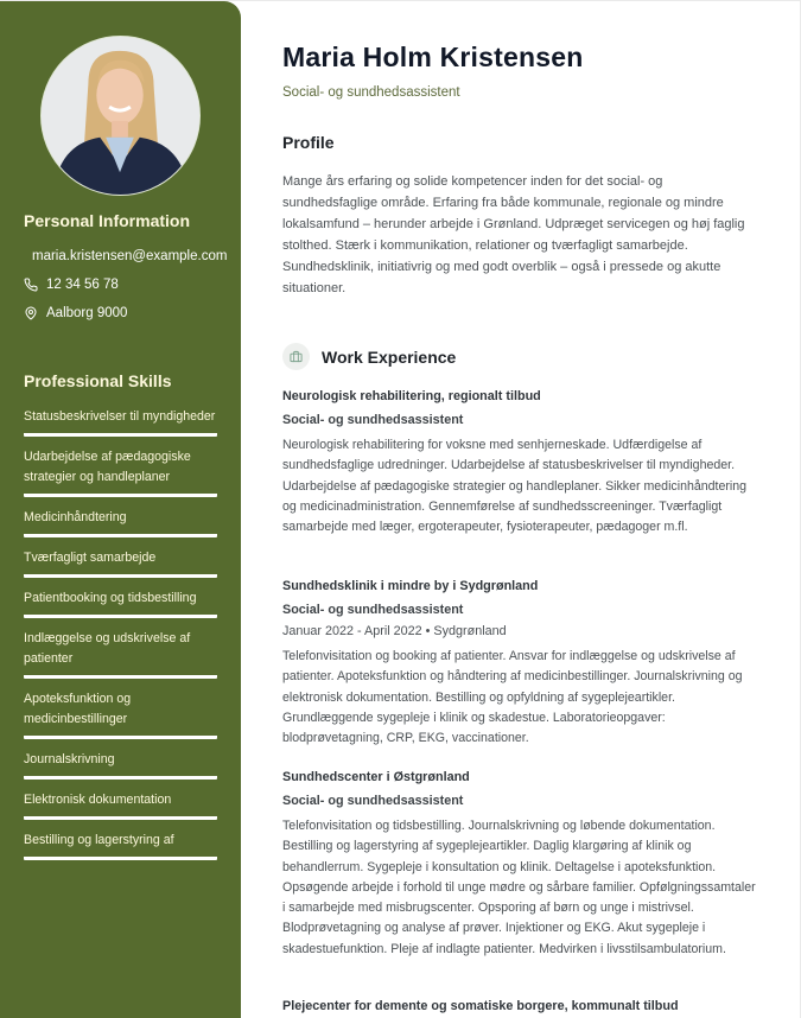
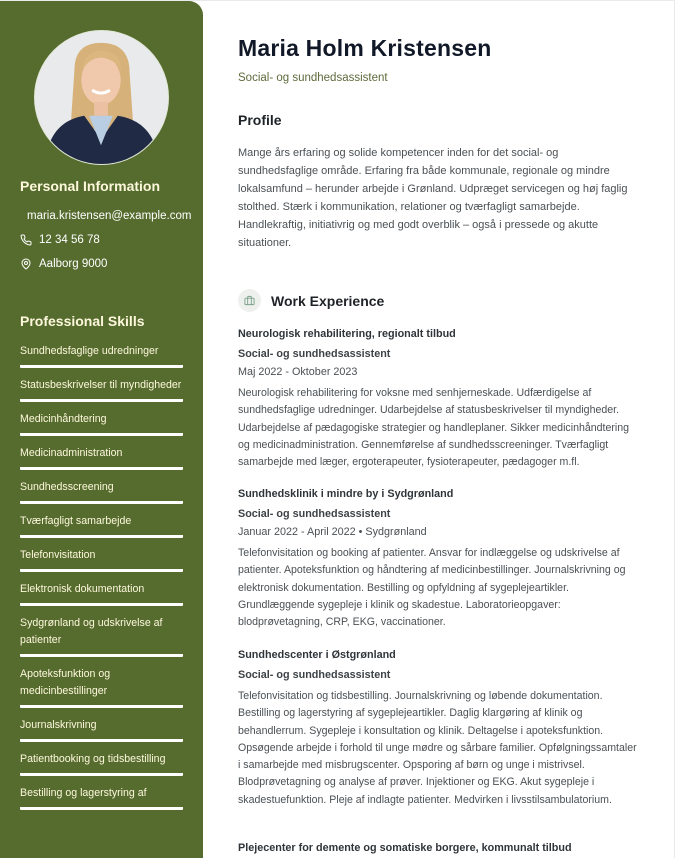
  Personal Information
  maria.kristensen@example.com
  12 34 56 78
  Aalborg 9000
  Professional Skills
+ Sundhedsfaglige udredninger
  Statusbeskrivelser til myndigheder
- Udarbejdelse af pædagogiske strategier og handleplaner
  Medicinhåndtering
+ Medicinadministration
+ Sundhedsscreening
  Tværfagligt samarbejde
+ Telefonvisitation
- Patientbooking og tidsbestilling
+ Elektronisk dokumentation
- Indlæggelse og udskrivelse af patienter
+ Sydgrønland og udskrivelse af patienter
  Apoteksfunktion og medicinbestillinger
  Journalskrivning
- Elektronisk dokumentation
+ Patientbooking og tidsbestilling
  Bestilling og lagerstyring af
  Maria Holm Kristensen
  Social- og sundhedsassistent
  Profile
- Mange års erfaring og solide kompetencer inden for det social- og sundhedsfaglige område. Erfaring fra både kommunale, regionale og mindre lokalsamfund – herunder arbejde i Grønland. Udpræget servicegen og høj faglig stolthed. Stærk i kommunikation, relationer og tværfagligt samarbejde. Sundhedsklinik, initiativrig og med godt overblik – også i pressede og akutte situationer.
+ Mange års erfaring og solide kompetencer inden for det social- og sundhedsfaglige område. Erfaring fra både kommunale, regionale og mindre lokalsamfund – herunder arbejde i Grønland. Udpræget servicegen og høj faglig stolthed. Stærk i kommunikation, relationer og tværfagligt samarbejde. Handlekraftig, initiativrig og med godt overblik – også i pressede og akutte situationer.
  Work Experience
  Neurologisk rehabilitering, regionalt tilbud
  Social- og sundhedsassistent
+ Maj 2022 - Oktober 2023
  Neurologisk rehabilitering for voksne med senhjerneskade. Udfærdigelse af sundhedsfaglige udredninger. Udarbejdelse af statusbeskrivelser til myndigheder. Udarbejdelse af pædagogiske strategier og handleplaner. Sikker medicinhåndtering og medicinadministration. Gennemførelse af sundhedsscreeninger. Tværfagligt samarbejde med læger, ergoterapeuter, fysioterapeuter, pædagoger m.fl.
  Sundhedsklinik i mindre by i Sydgrønland
  Social- og sundhedsassistent
  Januar 2022 - April 2022 • Sydgrønland
  Telefonvisitation og booking af patienter. Ansvar for indlæggelse og udskrivelse af patienter. Apoteksfunktion og håndtering af medicinbestillinger. Journalskrivning og elektronisk dokumentation. Bestilling og opfyldning af sygeplejeartikler. Grundlæggende sygepleje i klinik og skadestue. Laboratorieopgaver: blodprøvetagning, CRP, EKG, vaccinationer.
  Sundhedscenter i Østgrønland
  Social- og sundhedsassistent
  Telefonvisitation og tidsbestilling. Journalskrivning og løbende dokumentation. Bestilling og lagerstyring af sygeplejeartikler. Daglig klargøring af klinik og behandlerrum. Sygepleje i konsultation og klinik. Deltagelse i apoteksfunktion. Opsøgende arbejde i forhold til unge mødre og sårbare familier. Opfølgningssamtaler i samarbejde med misbrugscenter. Opsporing af børn og unge i mistrivsel. Blodprøvetagning og analyse af prøver. Injektioner og EKG. Akut sygepleje i skadestuefunktion. Pleje af indlagte patienter. Medvirken i livsstilsambulatorium.
  Plejecenter for demente og somatiske borgere, kommunalt tilbud
